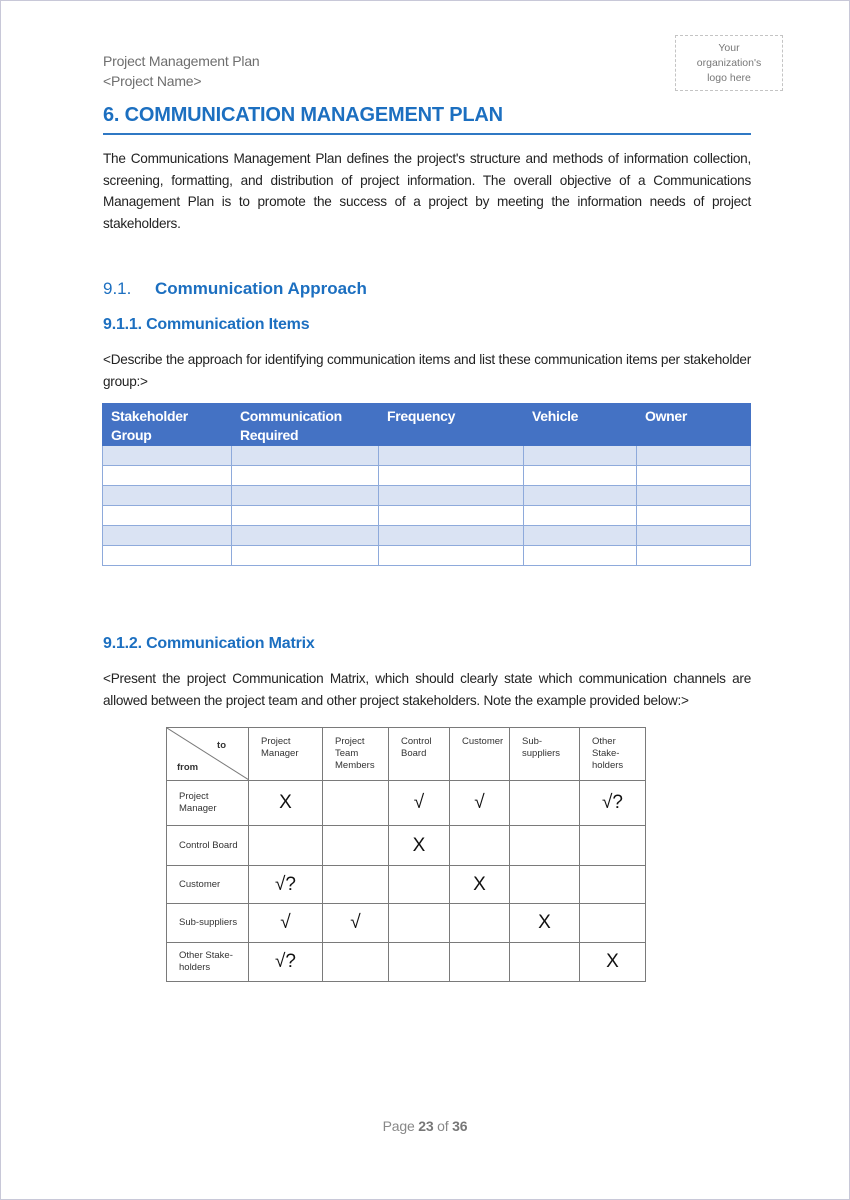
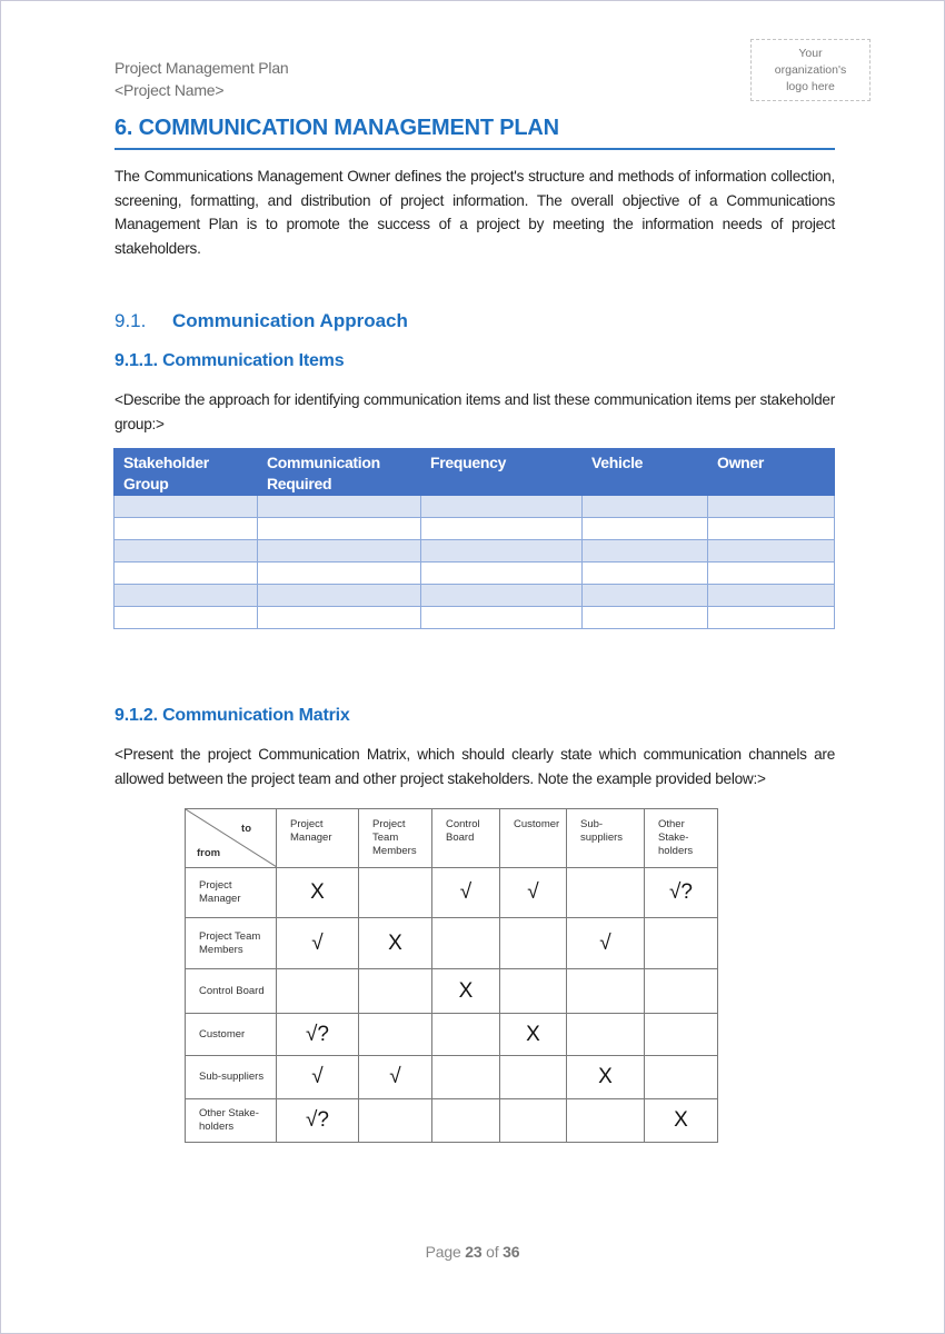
  Project Management Plan
  <Project Name>
  Your
  organization's
  logo here
  6. COMMUNICATION MANAGEMENT PLAN
- The Communications Management Plan defines the project's structure and methods of information collection, screening, formatting, and distribution of project information. The overall objective of a Communications Management Plan is to promote the success of a project by meeting the information needs of project stakeholders.
+ The Communications Management Owner defines the project's structure and methods of information collection, screening, formatting, and distribution of project information. The overall objective of a Communications Management Plan is to promote the success of a project by meeting the information needs of project stakeholders.
  9.1. Communication Approach
  9.1.1. Communication Items
  <Describe the approach for identifying communication items and list these communication items per stakeholder group:>
  Stakeholder Group	Communication Required	Frequency	Vehicle	Owner
  9.1.2. Communication Matrix
  <Present the project Communication Matrix, which should clearly state which communication channels are allowed between the project team and other project stakeholders. Note the example provided below:>
  to from	Project Manager	Project Team Members	Control Board	Customer	Sub-suppliers	Other Stake-holders
  Project Manager	X		√	√		√?
+ Project Team Members	√	X			√
  Control Board			X
  Customer	√?			X
  Sub-suppliers	√	√			X
  Other Stake-holders	√?					X
  Page 23 of 36
